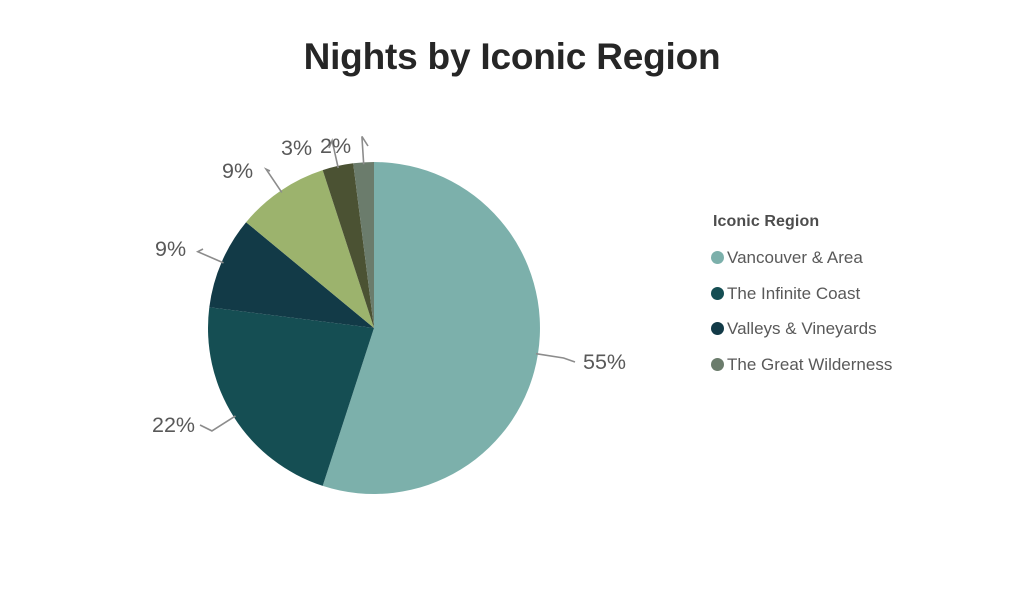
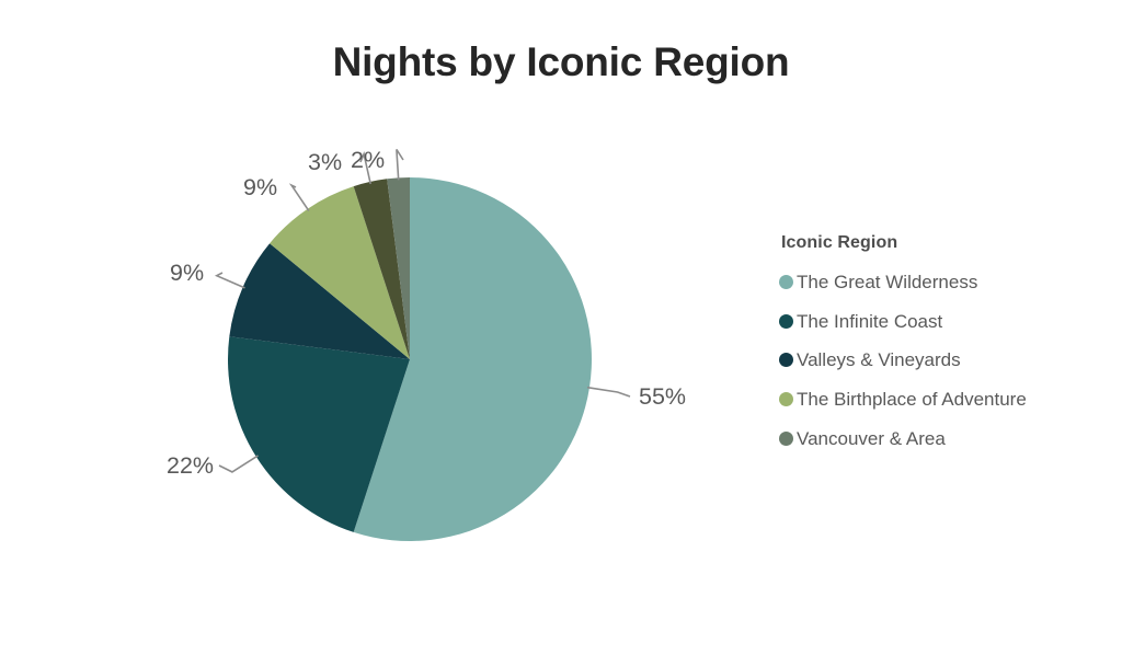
  Nights by Iconic Region
  55%
  22%
  9%
  9%
  3%
  2%
  Iconic Region
- Vancouver & Area
+ The Great Wilderness
  The Infinite Coast
  Valleys & Vineyards
+ The Birthplace of Adventure
- The Great Wilderness
+ Vancouver & Area
